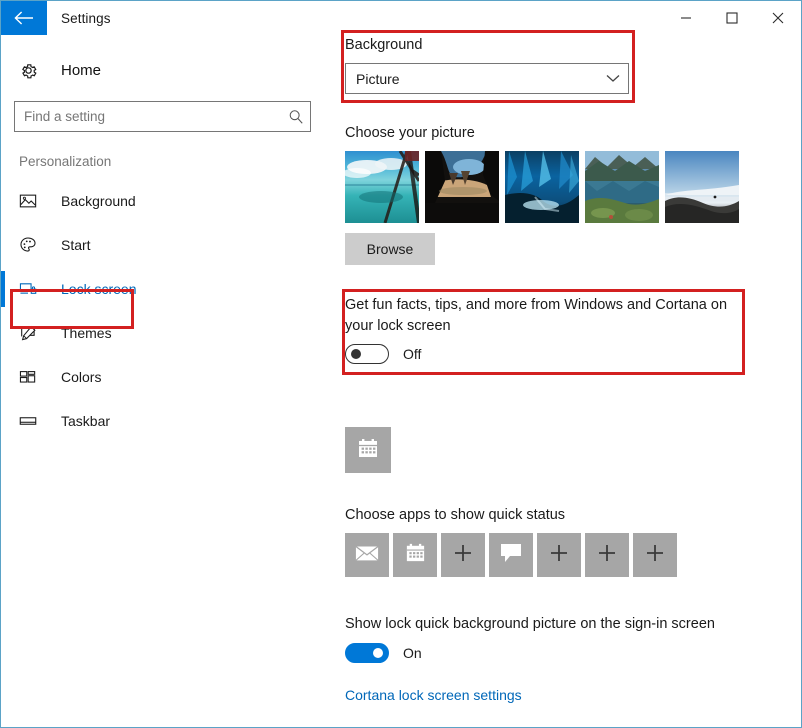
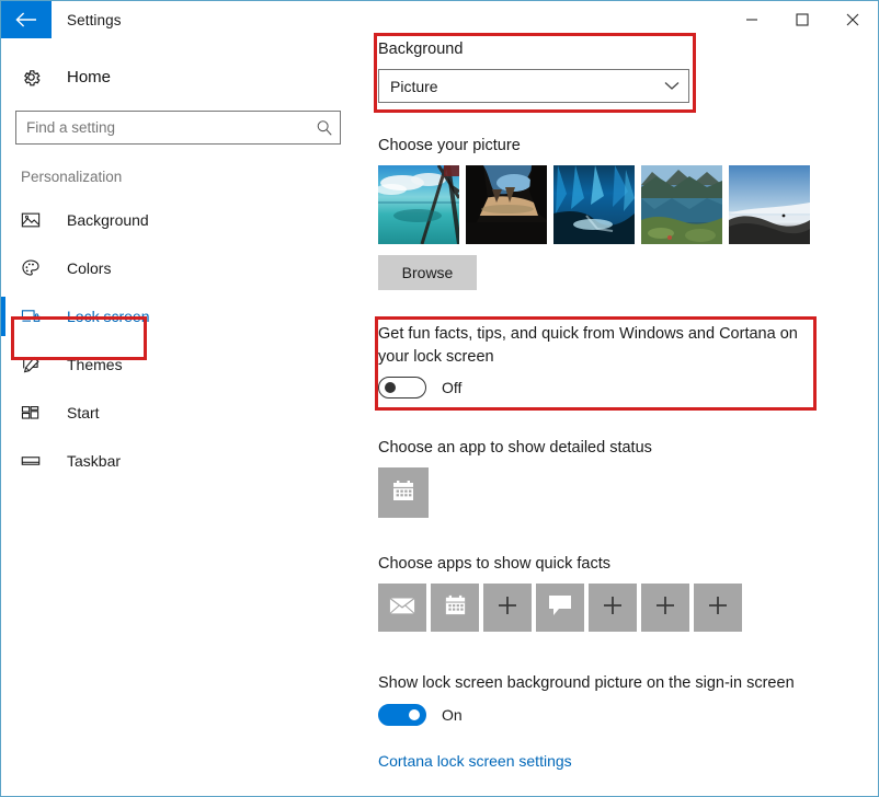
  Settings
  Home
  Find a setting
  Personalization
  Background
- Start
+ Colors
  Lock screen
  Themes
- Colors
+ Start
  Taskbar
  Background
  Picture
  Choose your picture
  Browse
- Get fun facts, tips, and more from Windows and Cortana on your lock screen
+ Get fun facts, tips, and quick from Windows and Cortana on your lock screen
  Off
+ Choose an app to show detailed status
- Choose apps to show quick status
+ Choose apps to show quick facts
- Show lock quick background picture on the sign-in screen
+ Show lock screen background picture on the sign-in screen
  On
  Cortana lock screen settings
